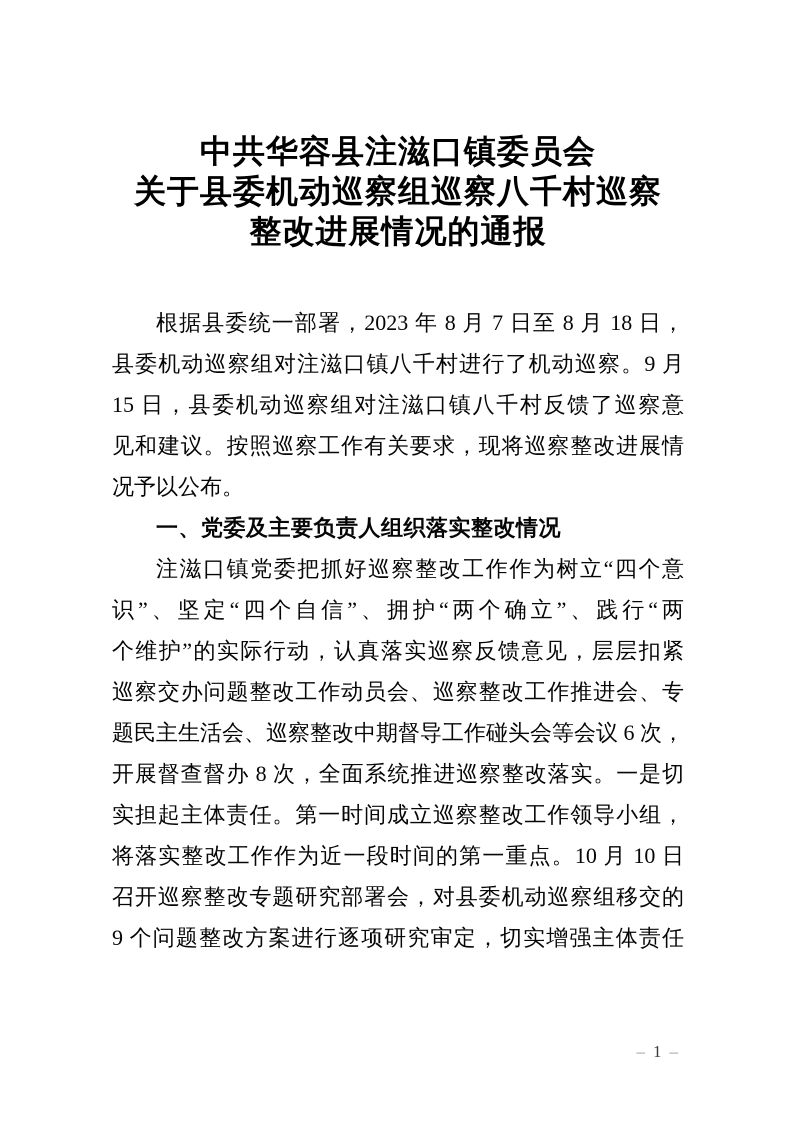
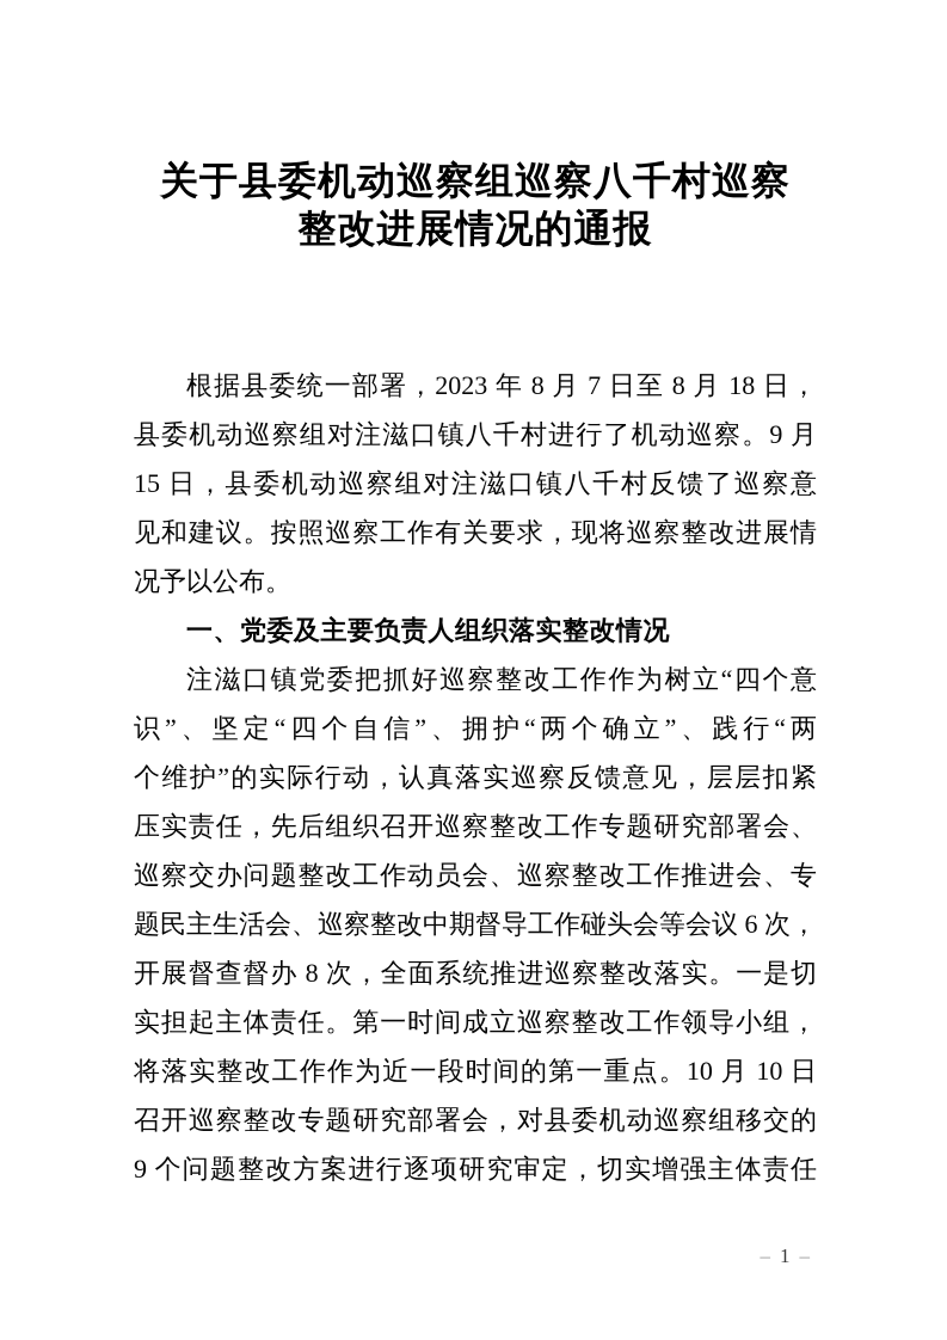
- 中共华容县注滋口镇委员会
  关于县委机动巡察组巡察八千村巡察
  整改进展情况的通报
  根据县委统一部署，2023 年 8 月 7 日至 8 月 18 日，
  县委机动巡察组对注滋口镇八千村进行了机动巡察。9 月
  15 日，县委机动巡察组对注滋口镇八千村反馈了巡察意
  见和建议。按照巡察工作有关要求，现将巡察整改进展情
  况予以公布。
  一、党委及主要负责人组织落实整改情况
  注滋口镇党委把抓好巡察整改工作作为树立“四个意
  识”、坚定“四个自信”、拥护“两个确立”、践行“两
  个维护”的实际行动，认真落实巡察反馈意见，层层扣紧
+ 压实责任，先后组织召开巡察整改工作专题研究部署会、
  巡察交办问题整改工作动员会、巡察整改工作推进会、专
  题民主生活会、巡察整改中期督导工作碰头会等会议 6 次，
  开展督查督办 8 次，全面系统推进巡察整改落实。一是切
  实担起主体责任。第一时间成立巡察整改工作领导小组，
  将落实整改工作作为近一段时间的第一重点。10 月 10 日
  召开巡察整改专题研究部署会，对县委机动巡察组移交的
  9 个问题整改方案进行逐项研究审定，切实增强主体责任
  – 1 –
